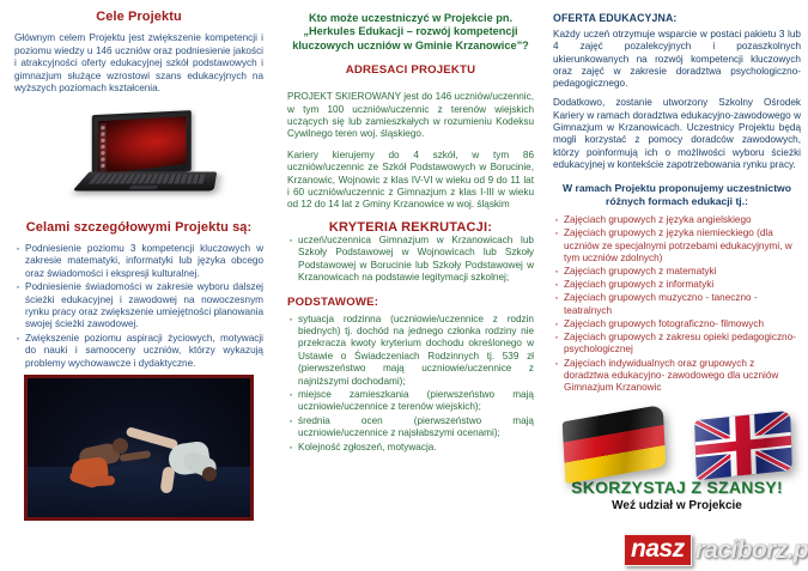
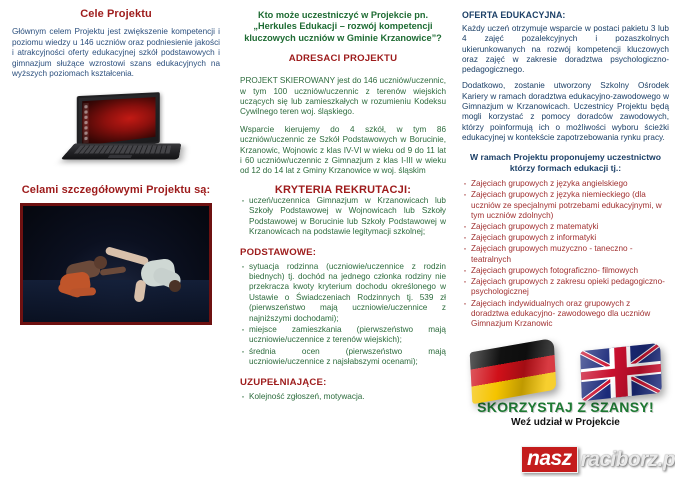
  Cele Projektu
  Głównym celem Projektu jest zwiększenie kompetencji i poziomu wiedzy u 146 uczniów oraz podniesienie jakości i atrakcyjności oferty edukacyjnej szkół podstawowych i gimnazjum służące wzrostowi szans edukacyjnych na wyższych poziomach kształcenia.
  Celami szczegółowymi Projektu są:
- Podniesienie poziomu 3 kompetencji kluczowych w zakresie matematyki, informatyki lub języka obcego oraz świadomości i ekspresji kulturalnej.
- Podniesienie świadomości w zakresie wyboru dalszej ścieżki edukacyjnej i zawodowej na nowoczesnym rynku pracy oraz zwiększenie umiejętności planowania swojej ścieżki zawodowej.
- Zwiększenie poziomu aspiracji życiowych, motywacji do nauki i samooceny uczniów, którzy wykazują problemy wychowawcze i dydaktyczne.
  Kto może uczestniczyć w Projekcie pn. „Herkules Edukacji – rozwój kompetencji kluczowych uczniów w Gminie Krzanowice”?
  ADRESACI PROJEKTU
  PROJEKT SKIEROWANY jest do 146 uczniów/uczennic, w tym 100 uczniów/uczennic z terenów wiejskich uczących się lub zamieszkałych w rozumieniu Kodeksu Cywilnego teren woj. śląskiego.
- Kariery kierujemy do 4 szkół, w tym 86 uczniów/uczennic ze Szkół Podstawowych w Borucinie, Krzanowic, Wojnowic z klas IV-VI w wieku od 9 do 11 lat i 60 uczniów/uczennic z Gimnazjum z klas I-III w wieku od 12 do 14 lat z Gminy Krzanowice w woj. śląskim
+ Wsparcie kierujemy do 4 szkół, w tym 86 uczniów/uczennic ze Szkół Podstawowych w Borucinie, Krzanowic, Wojnowic z klas IV-VI w wieku od 9 do 11 lat i 60 uczniów/uczennic z Gimnazjum z klas I-III w wieku od 12 do 14 lat z Gminy Krzanowice w woj. śląskim
  KRYTERIA REKRUTACJI:
  uczeń/uczennica Gimnazjum w Krzanowicach lub Szkoły Podstawowej w Wojnowicach lub Szkoły Podstawowej w Borucinie lub Szkoły Podstawowej w Krzanowicach na podstawie legitymacji szkolnej;
  PODSTAWOWE:
  sytuacja rodzinna (uczniowie/uczennice z rodzin biednych) tj. dochód na jednego członka rodziny nie przekracza kwoty kryterium dochodu określonego w Ustawie o Świadczeniach Rodzinnych tj. 539 zł (pierwszeństwo mają uczniowie/uczennice z najniższymi dochodami);
  miejsce zamieszkania (pierwszeństwo mają uczniowie/uczennice z terenów wiejskich);
  średnia ocen (pierwszeństwo mają uczniowie/uczennice z najsłabszymi ocenami);
+ UZUPEŁNIAJĄCE:
  Kolejność zgłoszeń, motywacja.
  OFERTA EDUKACYJNA:
  Każdy uczeń otrzymuje wsparcie w postaci pakietu 3 lub 4 zajęć pozalekcyjnych i pozaszkolnych ukierunkowanych na rozwój kompetencji kluczowych oraz zajęć w zakresie doradztwa psychologiczno-pedagogicznego.
  Dodatkowo, zostanie utworzony Szkolny Ośrodek Kariery w ramach doradztwa edukacyjno-zawodowego w Gimnazjum w Krzanowicach. Uczestnicy Projektu będą mogli korzystać z pomocy doradców zawodowych, którzy poinformują ich o możliwości wyboru ścieżki edukacyjnej w kontekście zapotrzebowania rynku pracy.
- W ramach Projektu proponujemy uczestnictwo różnych formach edukacji tj.:
+ W ramach Projektu proponujemy uczestnictwo którzy formach edukacji tj.:
  Zajęciach grupowych z języka angielskiego
  Zajęciach grupowych z języka niemieckiego (dla uczniów ze specjalnymi potrzebami edukacyjnymi, w tym uczniów zdolnych)
  Zajęciach grupowych z matematyki
  Zajęciach grupowych z informatyki
  Zajęciach grupowych muzyczno - taneczno - teatralnych
  Zajęciach grupowych fotograficzno- filmowych
  Zajęciach grupowych z zakresu opieki pedagogiczno- psychologicznej
  Zajęciach indywidualnych oraz grupowych z doradztwa edukacyjno- zawodowego dla uczniów Gimnazjum Krzanowic
  SKORZYSTAJ Z SZANSY!
  Weź udział w Projekcie
  nasz
  raciborz.p
